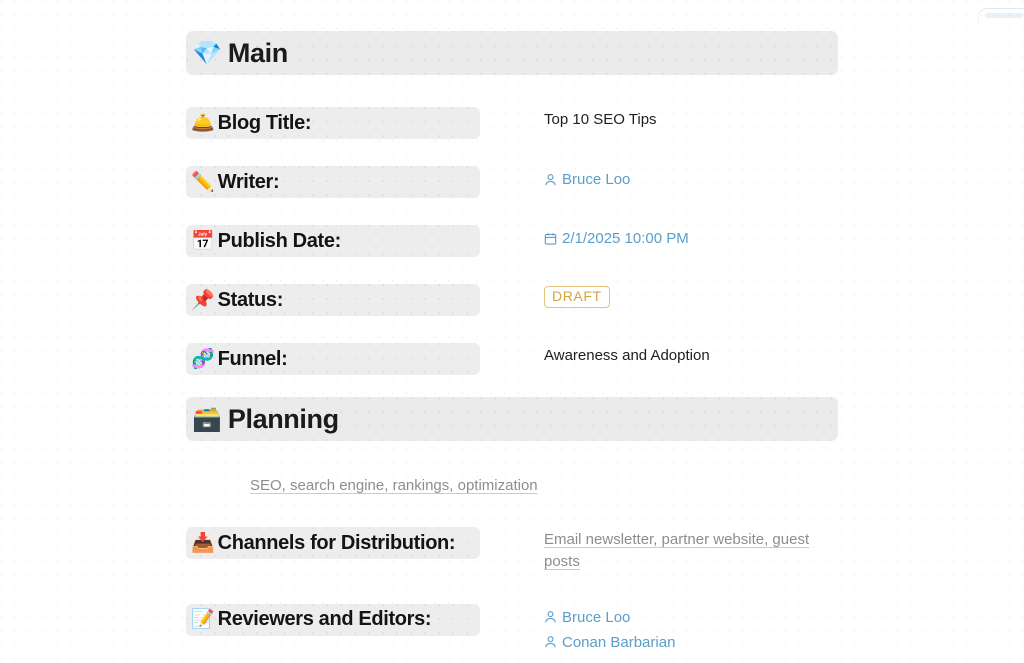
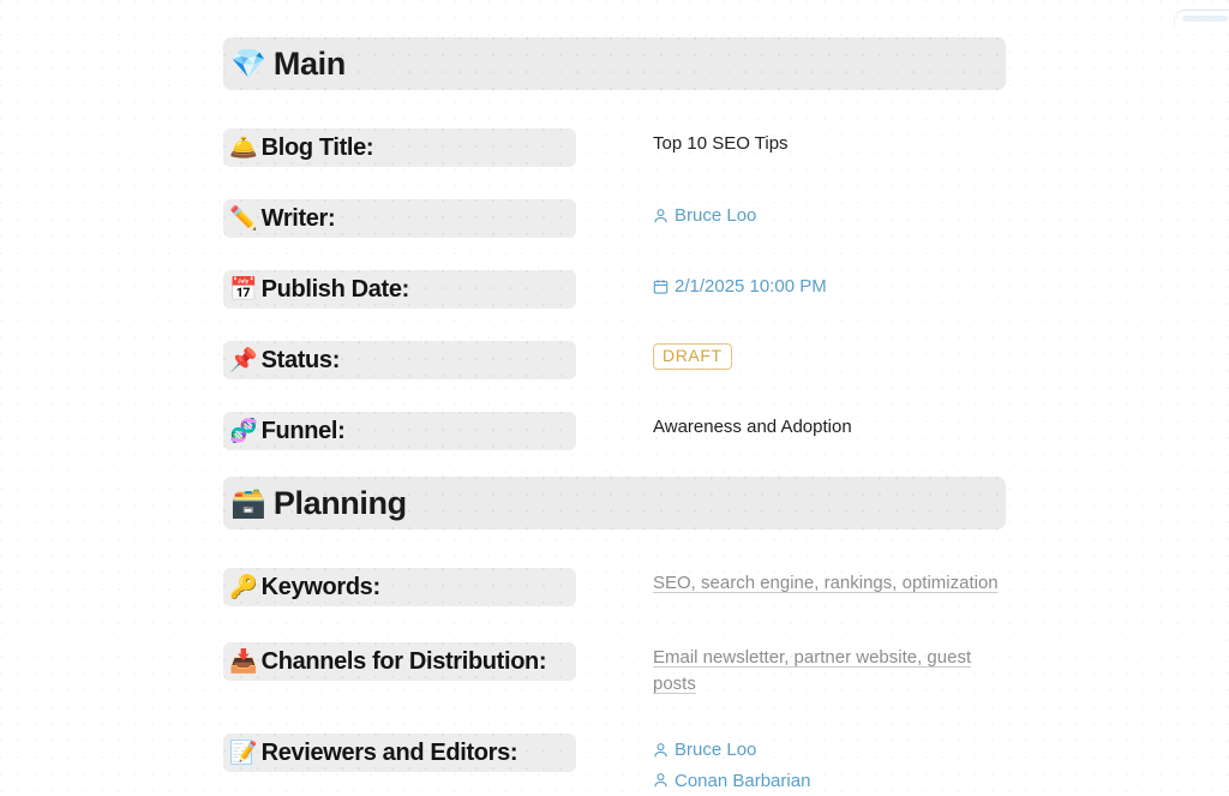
  💎
  Main
  🛎️
  Blog Title:
  Top 10 SEO Tips
  ✏️
  Writer:
  Bruce Loo
  📅
  Publish Date:
  2/1/2025 10:00 PM
  📌
  Status:
  DRAFT
  🧬
  Funnel:
  Awareness and Adoption
  🗃️
  Planning
+ 🔑
+ Keywords:
  SEO, search engine, rankings, optimization
  📥
  Channels for Distribution:
  Email newsletter, partner website, guest posts
  📝
  Reviewers and Editors:
  Bruce Loo
  Conan Barbarian
